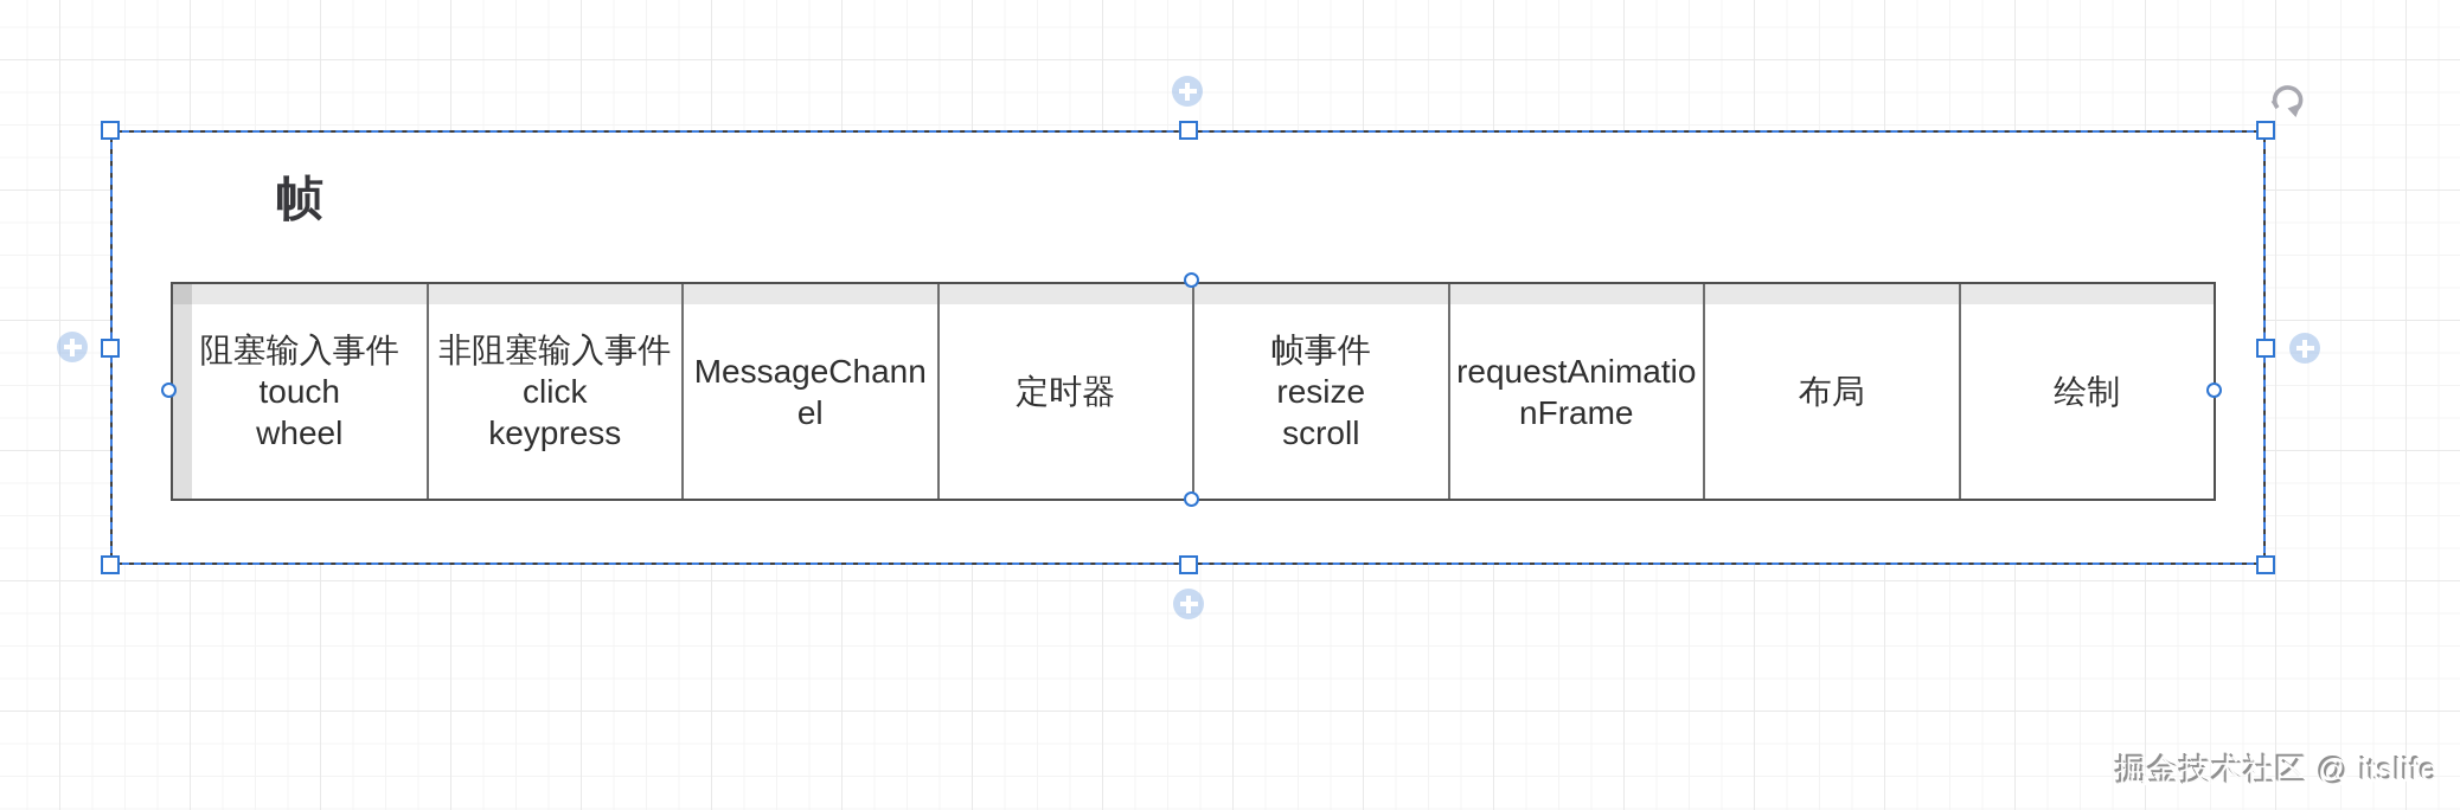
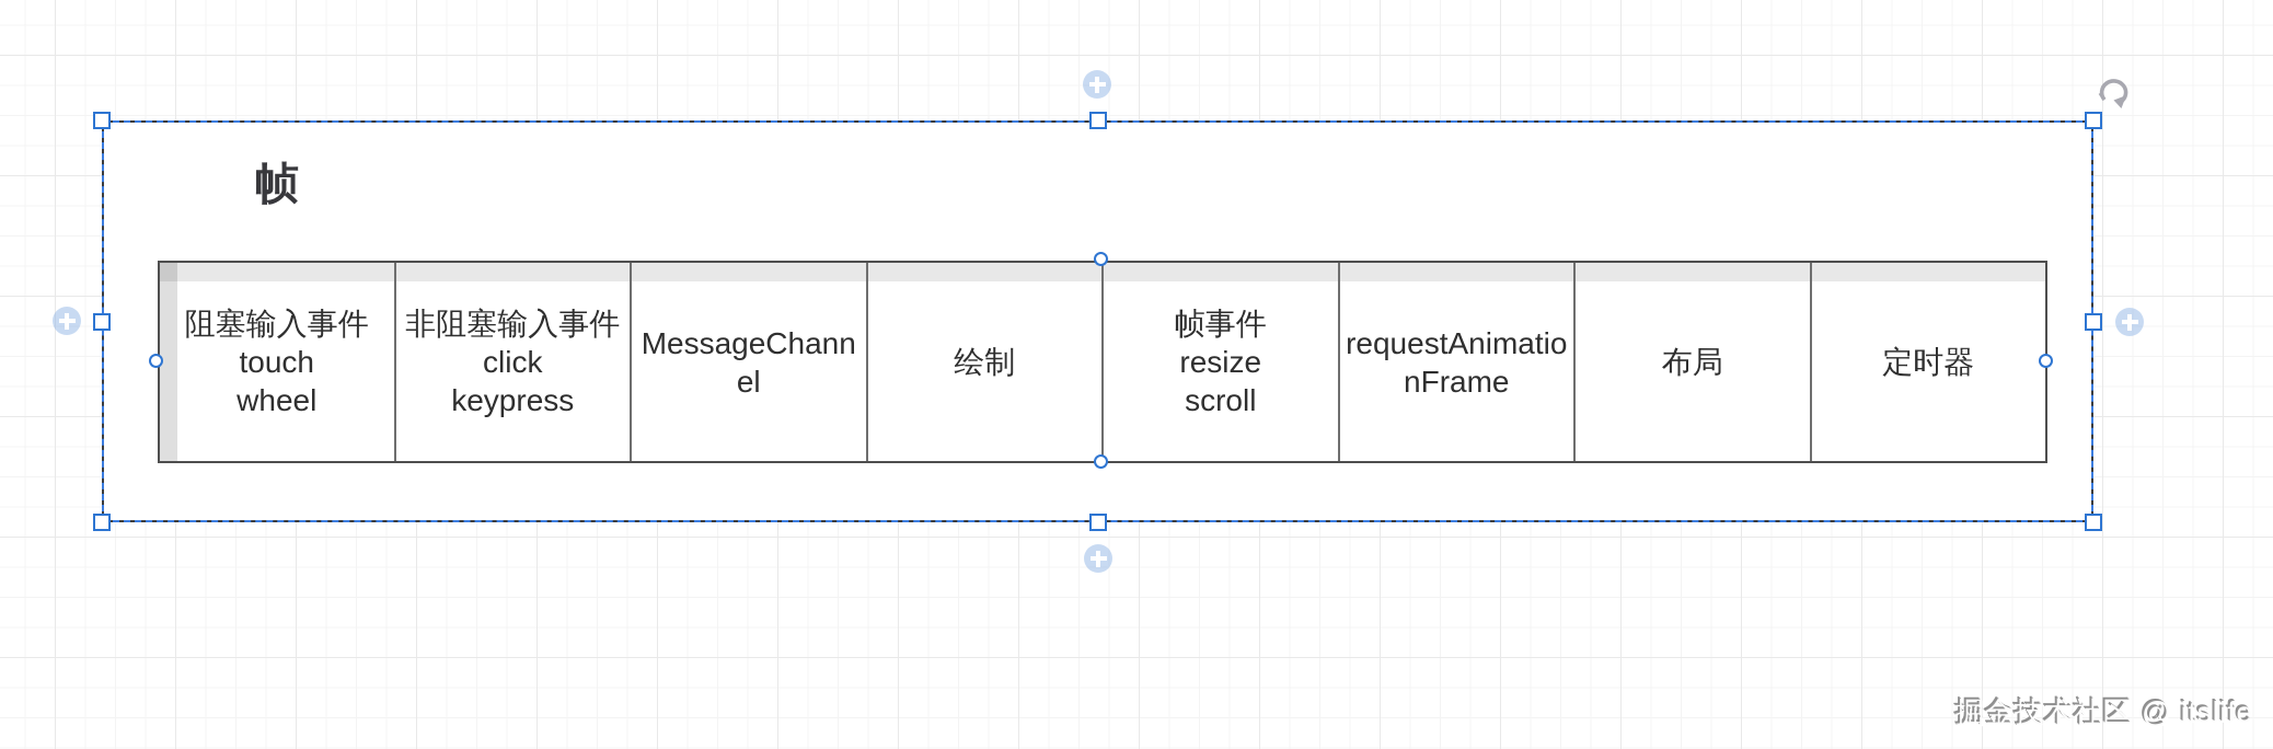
  帧
  阻塞输入事件
  touch
  wheel
  非阻塞输入事件
  click
  keypress
  MessageChannel
- 定时器
+ 绘制
  帧事件
  resize
  scroll
  requestAnimationFrame
  布局
- 绘制
+ 定时器
  掘金技术社区 @ itslife
